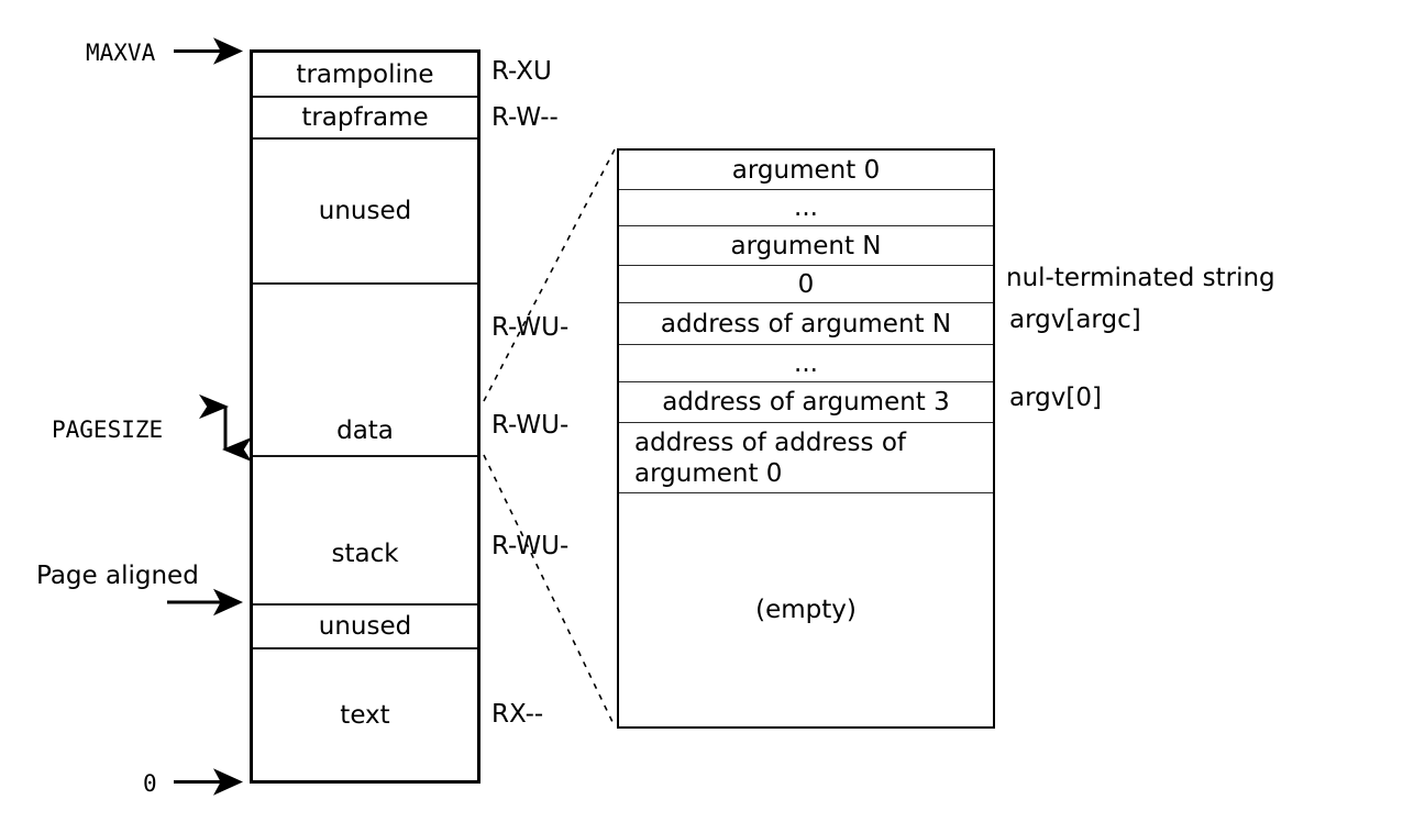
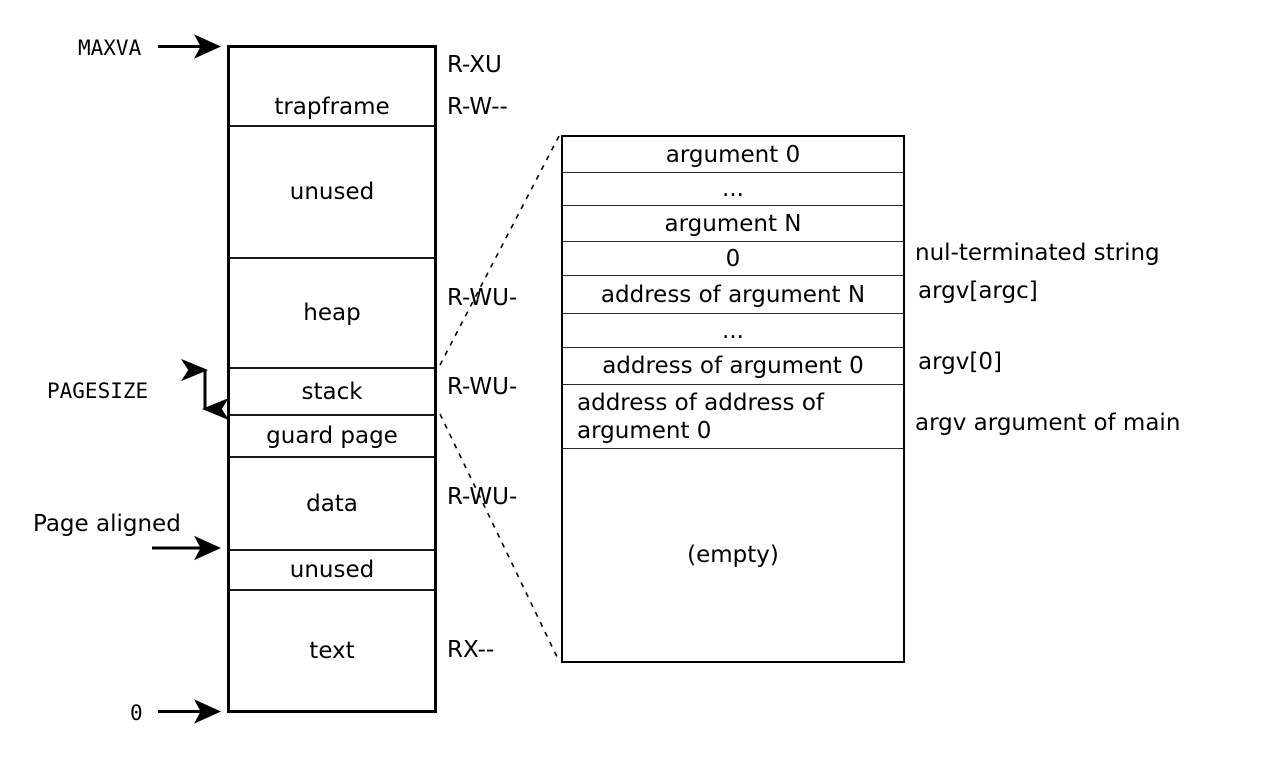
  MAXVA
  0
  Page aligned
  PAGESIZE
- trampoline
  trapframe
  unused
+ heap
- data
+ stack
+ guard page
- stack
+ data
  unused
  text
  R-XU
  R-W--
  R-WU-
  R-WU-
  R-WU-
  RX--
  argument 0
  ...
  argument N
  0
  address of argument N
  ...
- address of argument 3
+ address of argument 0
  address of address of
  argument 0
  (empty)
  nul-terminated string
  argv[argc]
  argv[0]
+ argv argument of main
